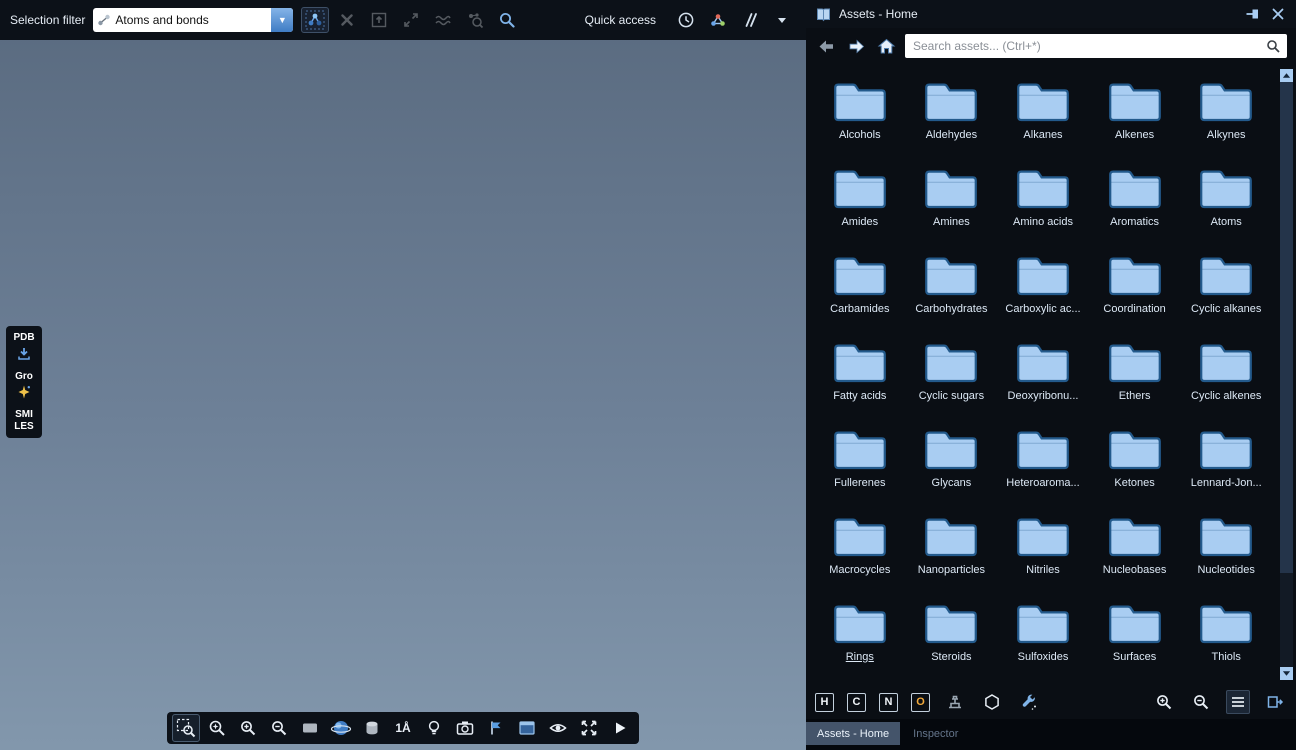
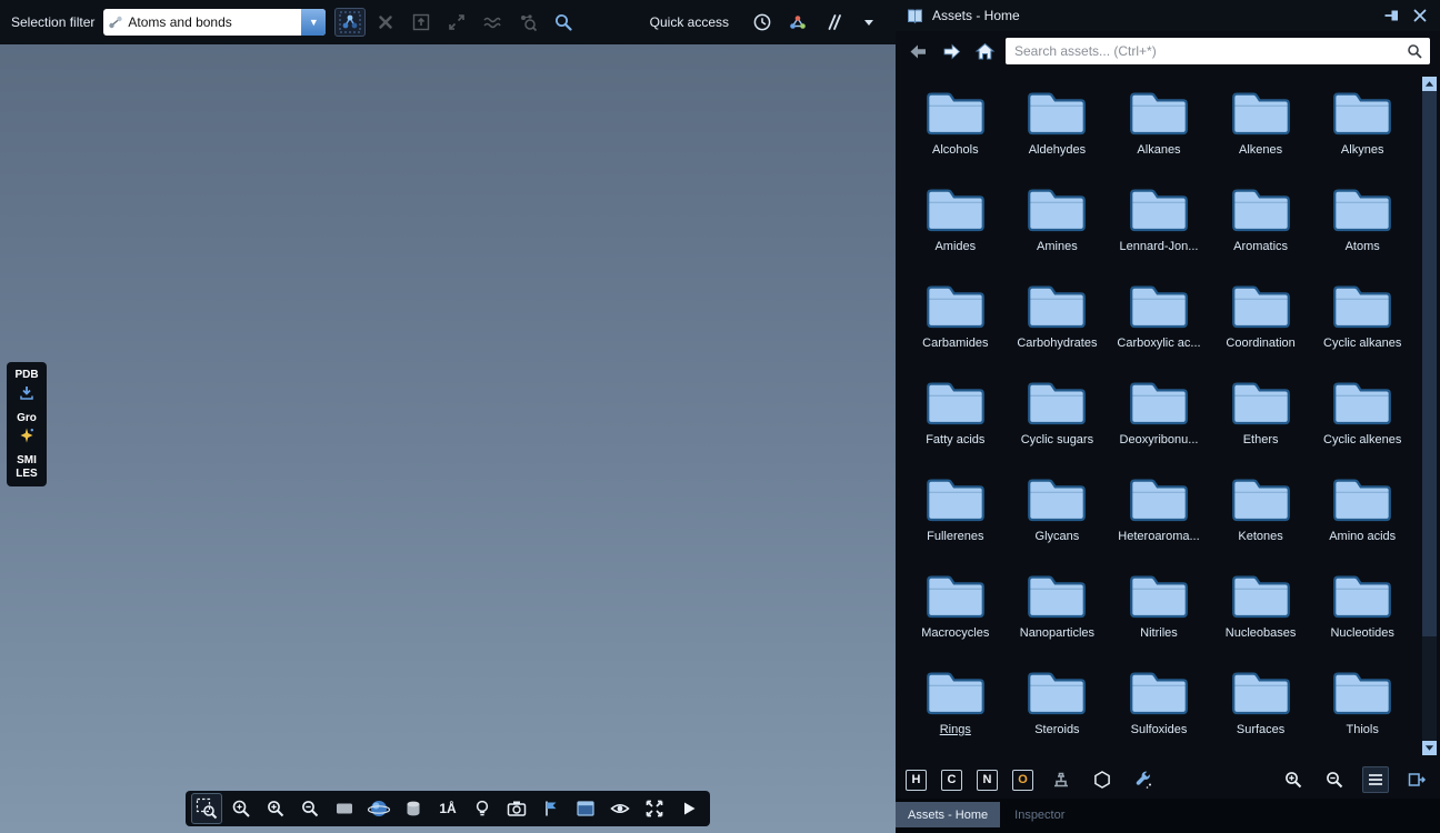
  Selection filter
  Atoms and bonds
  ▼
  Quick access
  PDB
  Gro
  SMI
  LES
  1Å
  Assets - Home
  Search assets... (Ctrl+*)
  Alcohols
  Aldehydes
  Alkanes
  Alkenes
  Alkynes
  Amides
  Amines
- Amino acids
+ Lennard-Jon...
  Aromatics
  Atoms
  Carbamides
  Carbohydrates
  Carboxylic ac...
  Coordination
  Cyclic alkanes
  Fatty acids
  Cyclic sugars
  Deoxyribonu...
  Ethers
  Cyclic alkenes
  Fullerenes
  Glycans
  Heteroaroma...
  Ketones
- Lennard-Jon...
+ Amino acids
  Macrocycles
  Nanoparticles
  Nitriles
  Nucleobases
  Nucleotides
  Rings
  Steroids
  Sulfoxides
  Surfaces
  Thiols
  H
  C
  N
  O
  Assets - Home
  Inspector
